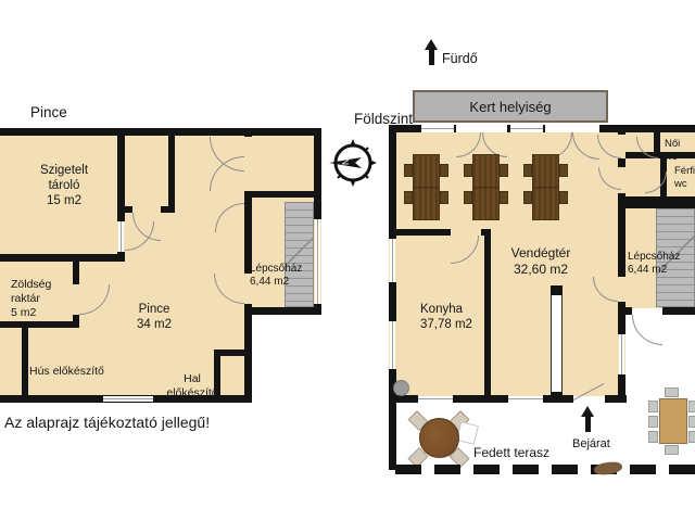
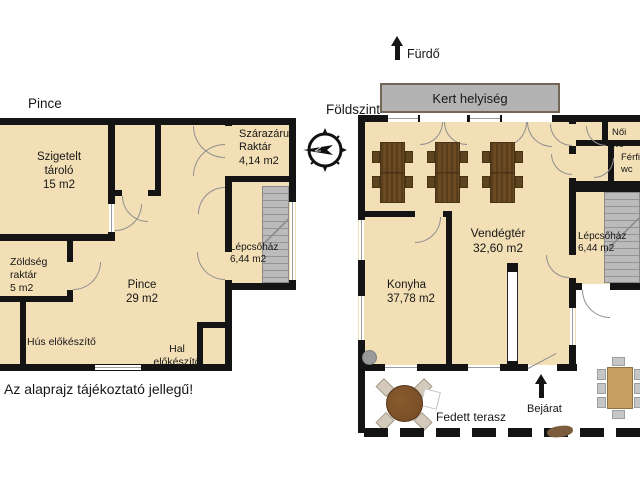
  Kert helyiség
  Pince
  Földszint
  Fürdő
  Szigetelt tároló
  15 m2
+ Szárazáru Raktár
+ 4,14 m2
  Zöldség raktár
  5 m2
  Pince
- 34 m2
+ 29 m2
  Lépcsőház
  6,44 m2
  Hús előkészítő
  Hal előkészítő
  Vendégtér
  32,60 m2
  Konyha
  37,78 m2
  Lépcsőház
  6,44 m2
  Női wc
  Férfi wc
  Fedett terasz
  Bejárat
  Az alaprajz tájékoztató jellegű!
